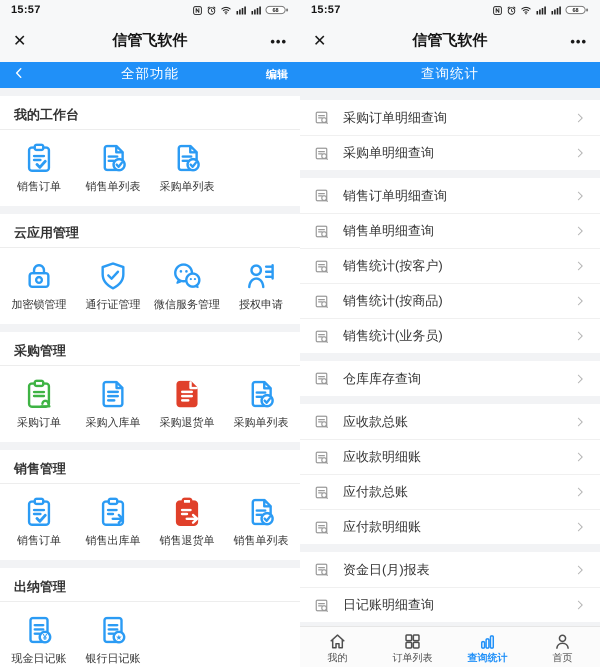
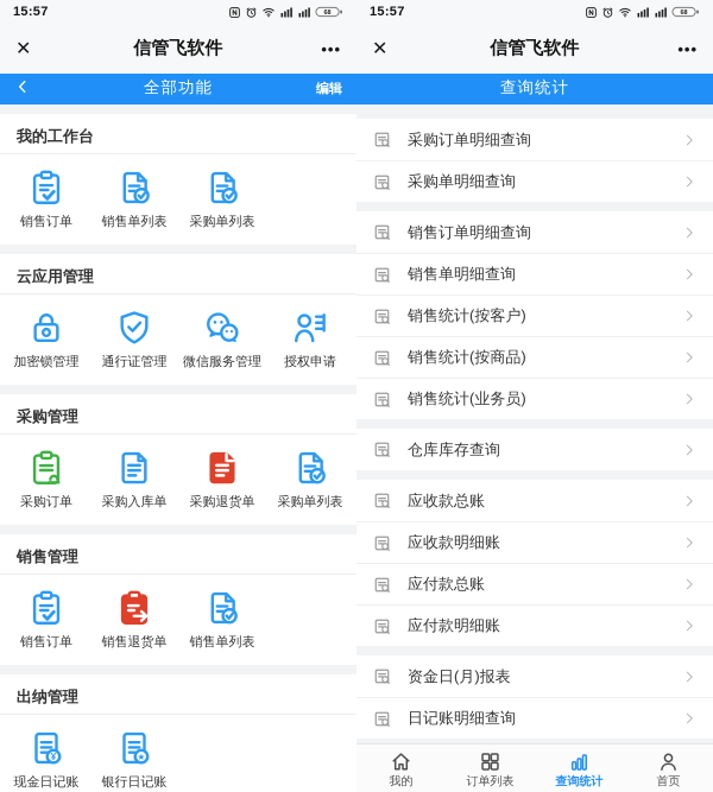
  15:57
  ✕
  信管飞软件
  •••
  全部功能
  编辑
  我的工作台
  销售订单
  销售单列表
  采购单列表
  云应用管理
  加密锁管理
  通行证管理
  微信服务管理
  授权申请
  采购管理
  采购订单
  采购入库单
  采购退货单
  采购单列表
  销售管理
  销售订单
- 销售出库单
  销售退货单
  销售单列表
  出纳管理
  ¥
  现金日记账
  ★
  银行日记账
  15:57
  ✕
  信管飞软件
  •••
  查询统计
  采购订单明细查询
  采购单明细查询
  销售订单明细查询
  销售单明细查询
  销售统计(按客户)
  销售统计(按商品)
  销售统计(业务员)
  仓库库存查询
  应收款总账
  应收款明细账
  应付款总账
  应付款明细账
  资金日(月)报表
  日记账明细查询
  我的
  订单列表
  查询统计
  首页
